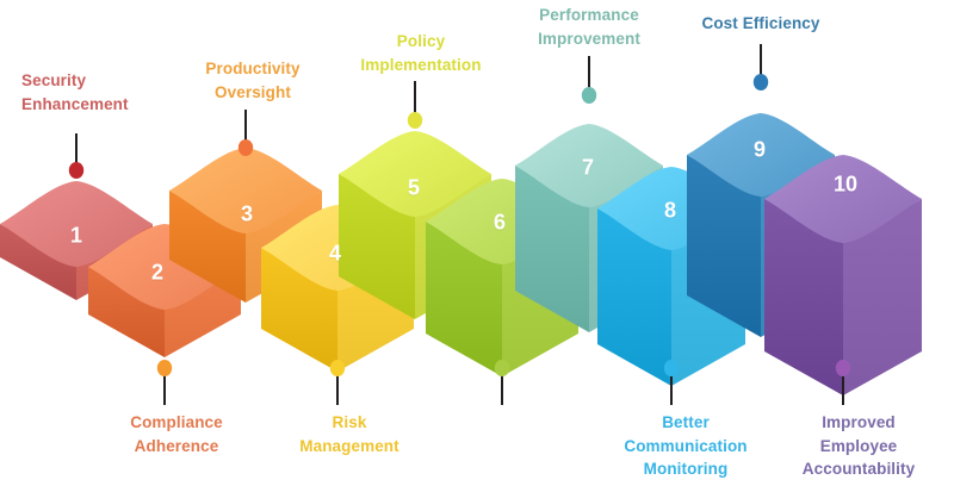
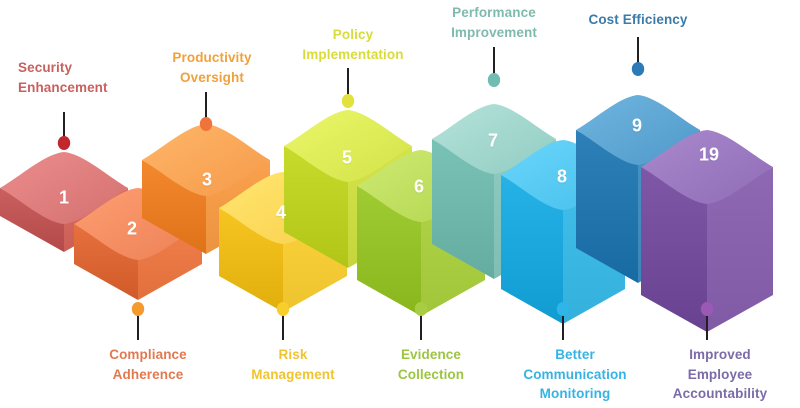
  1
  Security
  Enhancement
  2
  Compliance
  Adherence
  3
  Productivity
  Oversight
  4
  Risk
  Management
  5
  Policy
  Implementation
  6
+ Evidence
+ Collection
  7
  Performance
  Improvement
  8
  Better
  Communication
  Monitoring
  9
  Cost Efficiency
- 10
+ 19
  Improved Employee
  Accountability
